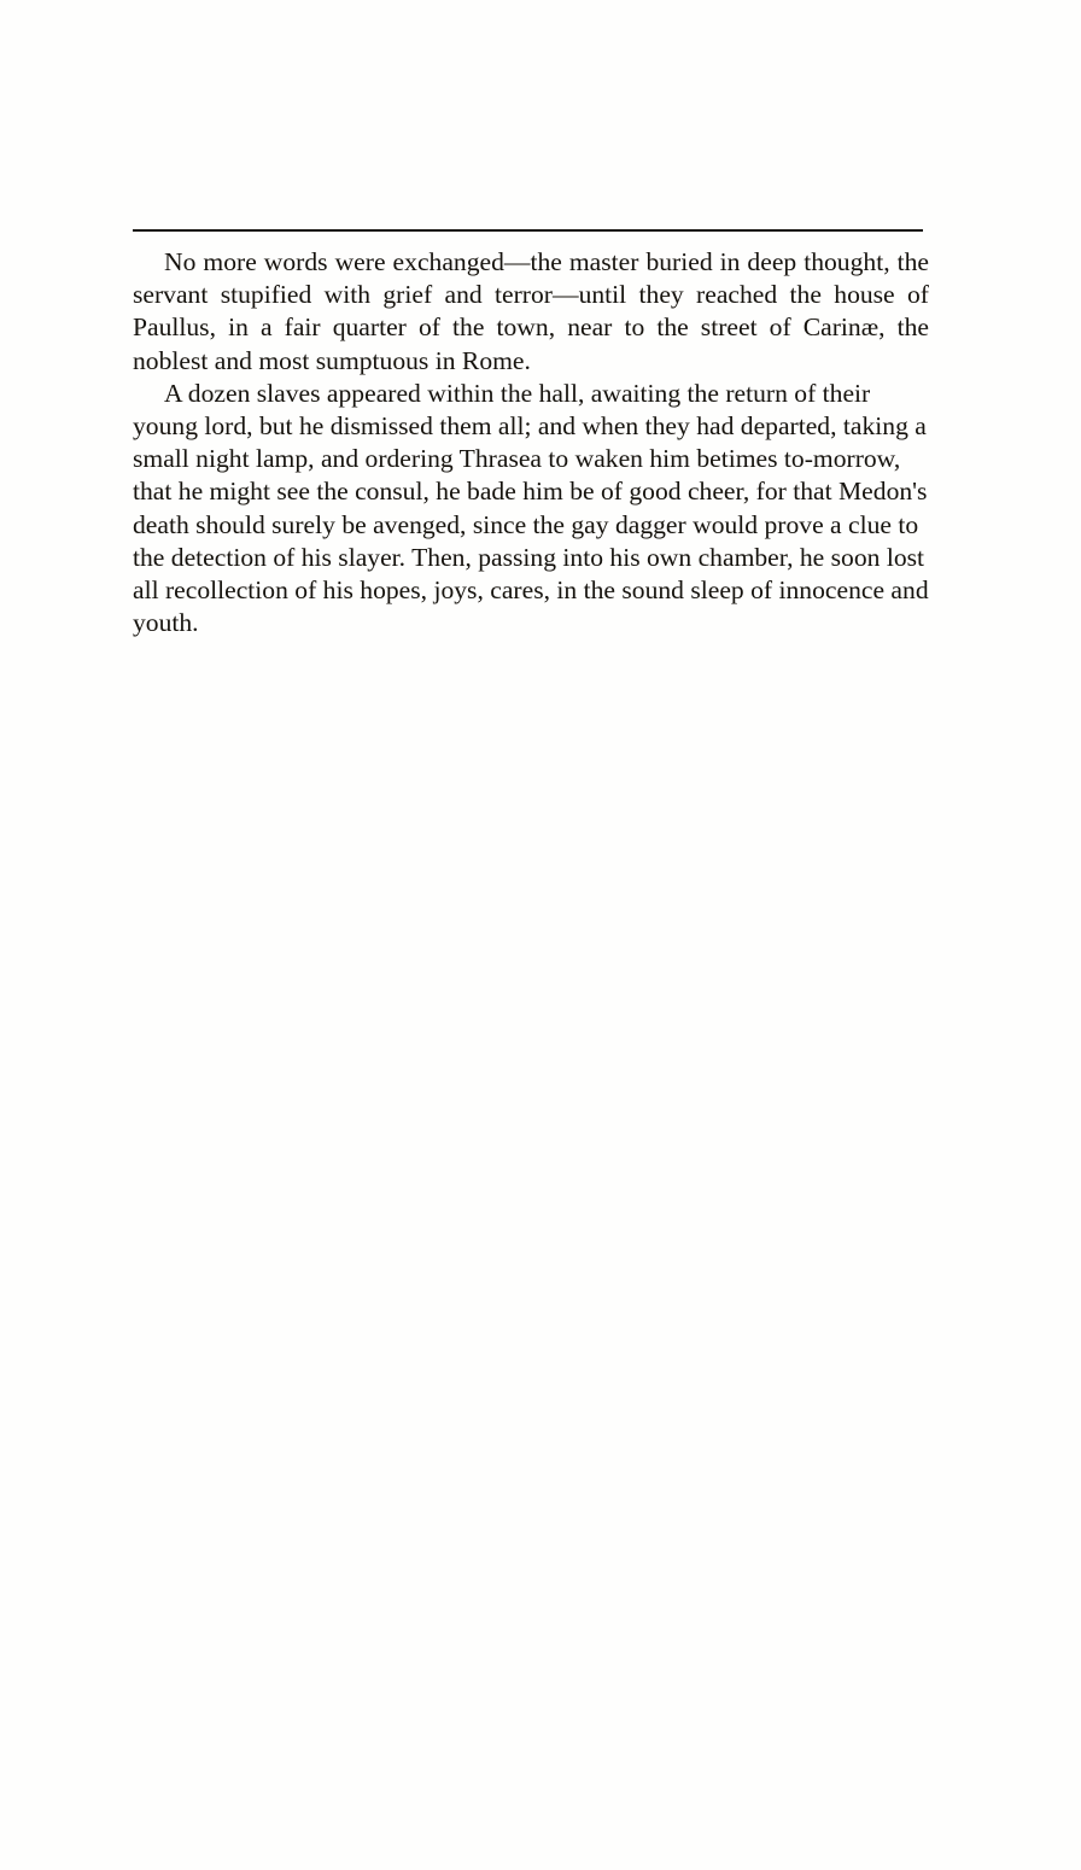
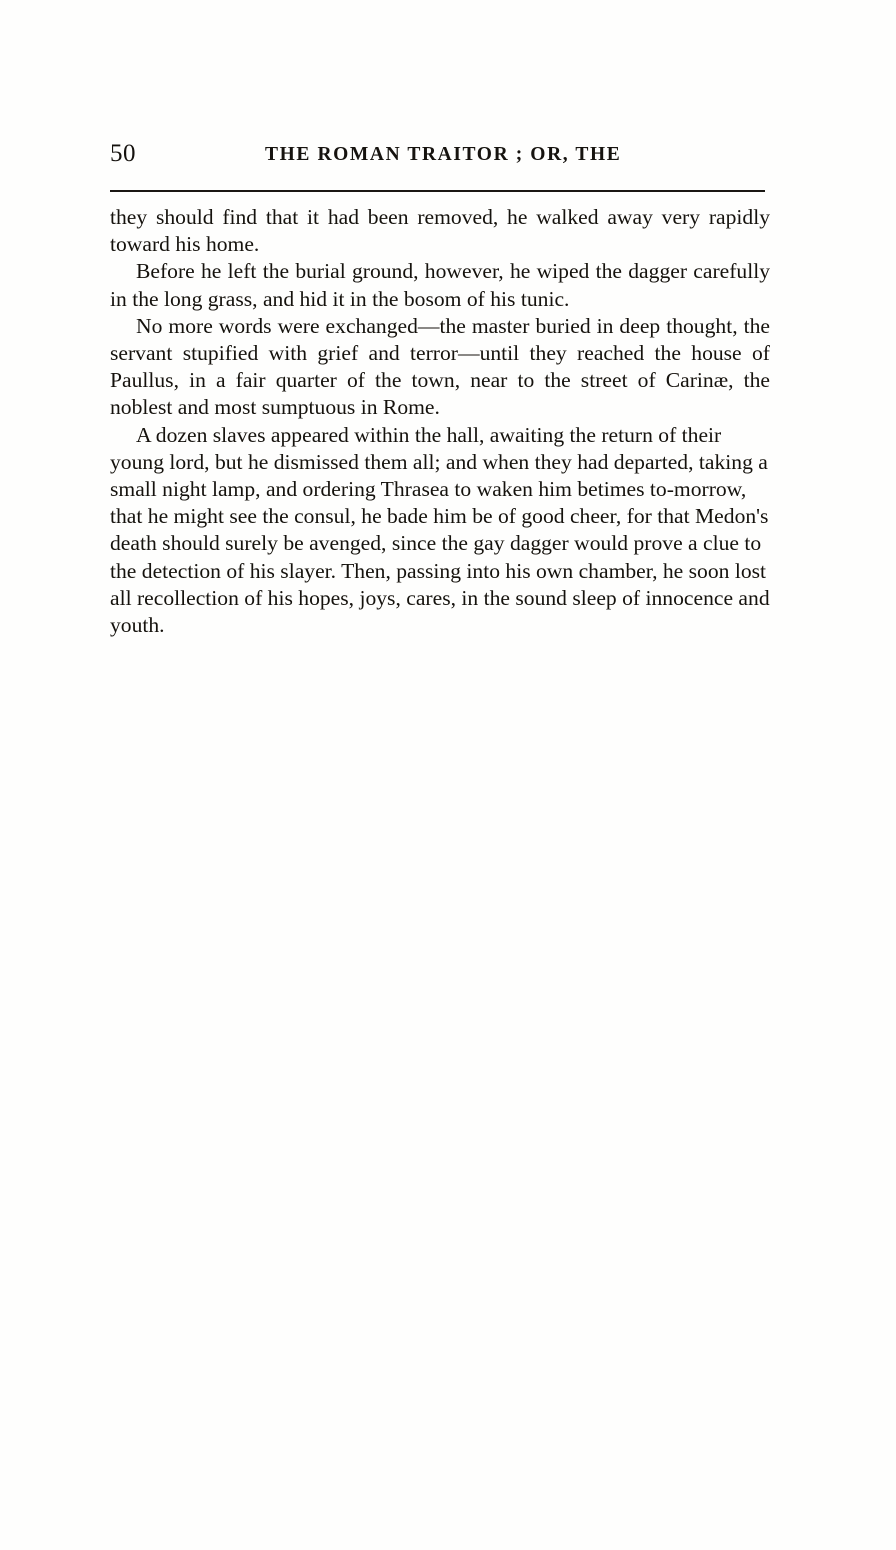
+ 50
+ THE ROMAN TRAITOR ; OR, THE
+ they should find that it had been removed, he walked away very rapidly toward his home.
+ Before he left the burial ground, however, he wiped the dagger carefully in the long grass, and hid it in the bosom of his tunic.
  No more words were exchanged—the master buried in deep thought, the servant stupified with grief and terror—until they reached the house of Paullus, in a fair quarter of the town, near to the street of Carinæ, the noblest and most sumptuous in Rome.
  A dozen slaves appeared within the hall, awaiting the return of their young lord, but he dismissed them all; and when they had departed, taking a small night lamp, and ordering Thrasea to waken him betimes to-morrow, that he might see the consul, he bade him be of good cheer, for that Medon's death should surely be avenged, since the gay dagger would prove a clue to the detection of his slayer. Then, passing into his own chamber, he soon lost all recollection of his hopes, joys, cares, in the sound sleep of innocence and youth.
